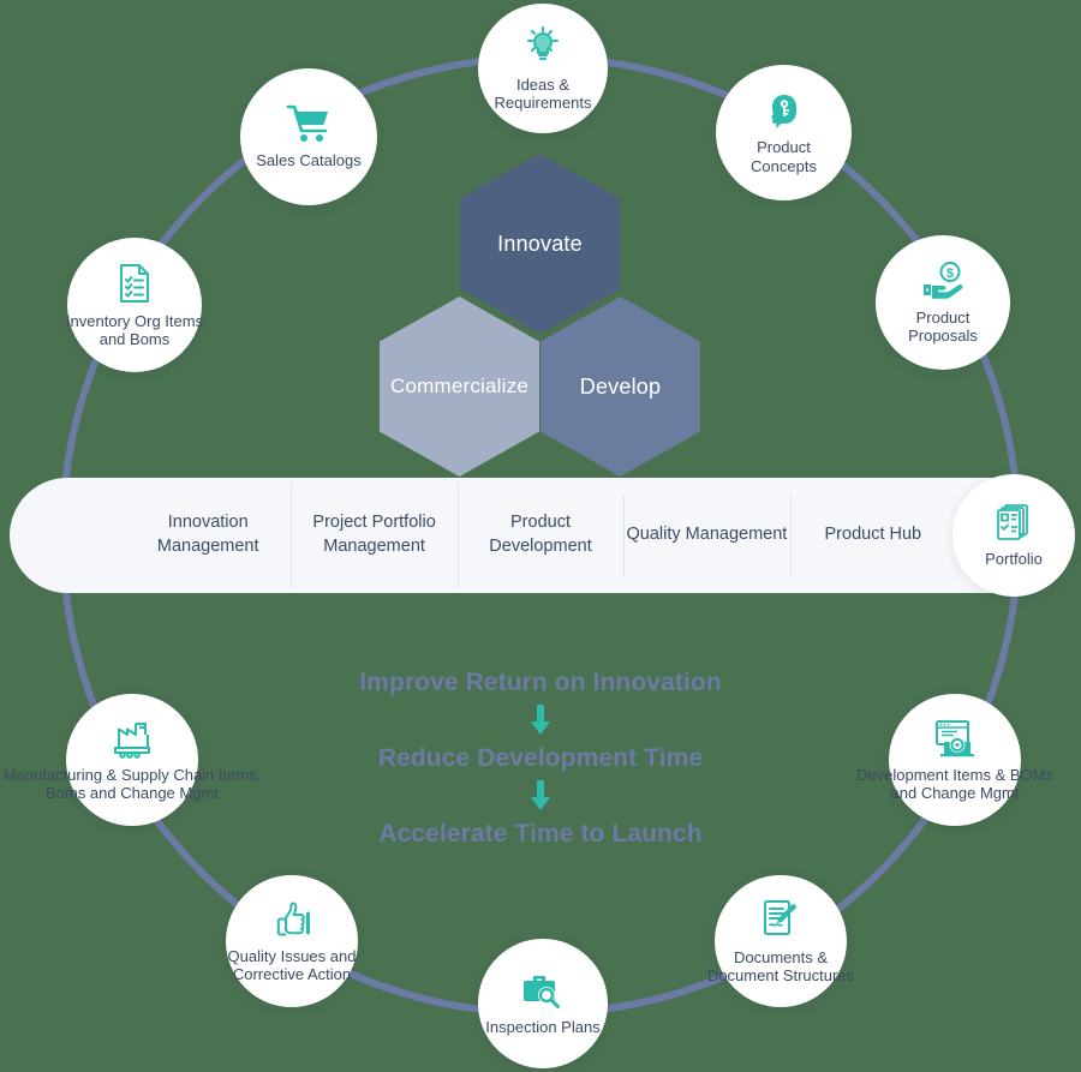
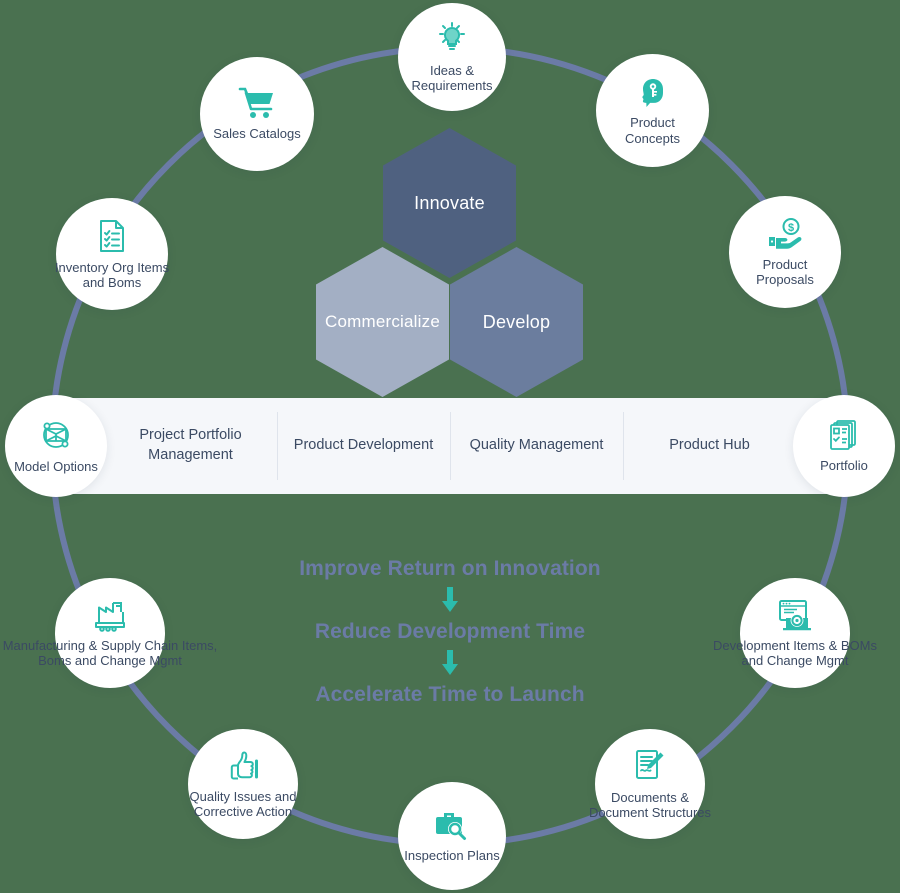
  Innovate
  Commercialize
  Develop
- Innovation Management
  Project Portfolio Management
  Product Development
  Quality Management
  Product Hub
  Improve Return on Innovation
  Reduce Development Time
  Accelerate Time to Launch
  Ideas &
  Requirements
  Product
  Concepts
  $
  Product
  Proposals
  Portfolio
  Development Items & BOMs
  and Change Mgmt
  Documents &
  Document Structures
  Inspection Plans
  Quality Issues and
  Corrective Action
  Manufacturing & Supply Chain Items,
  Boms and Change Mgmt
+ Model Options
  Inventory Org Items
  and Boms
  Sales Catalogs
